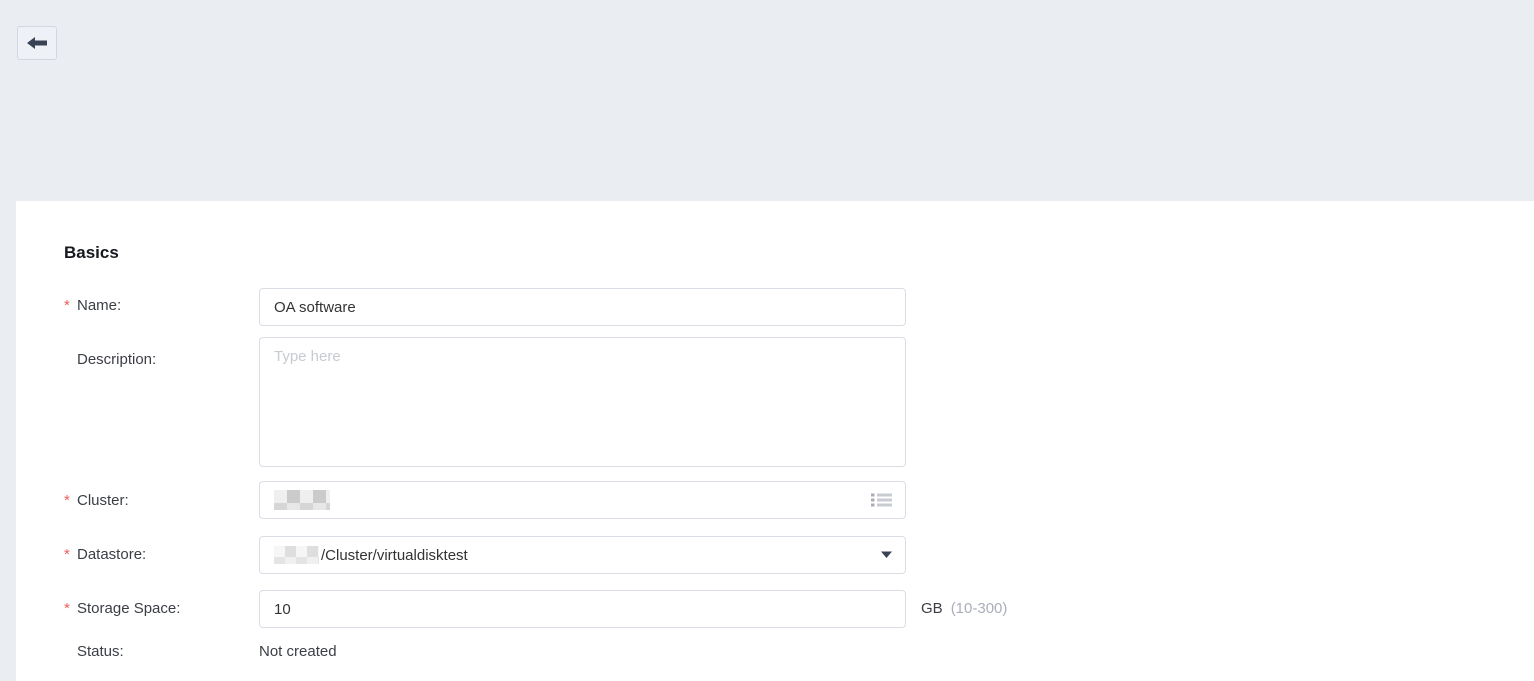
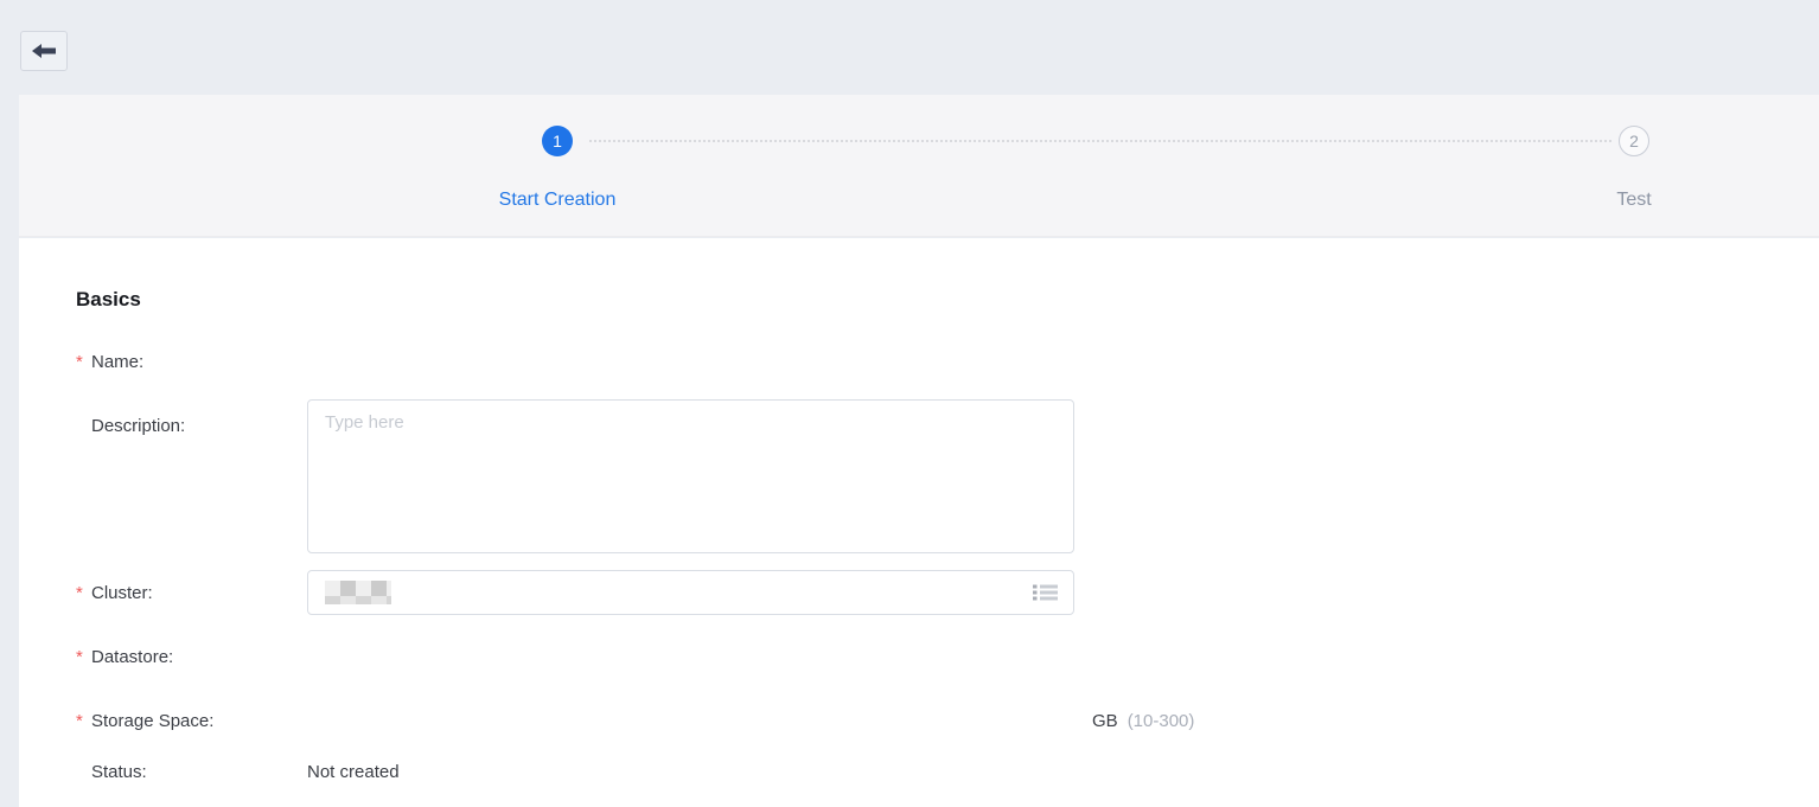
+ 1
+ Start Creation
+ 2
+ Test
  Basics
  * Name:
- OA software
  Description:
  Type here
  * Cluster:
  * Datastore:
- /Cluster/virtualdisktest
  * Storage Space:
- 10
  GB (10-300)
  Status:
  Not created
